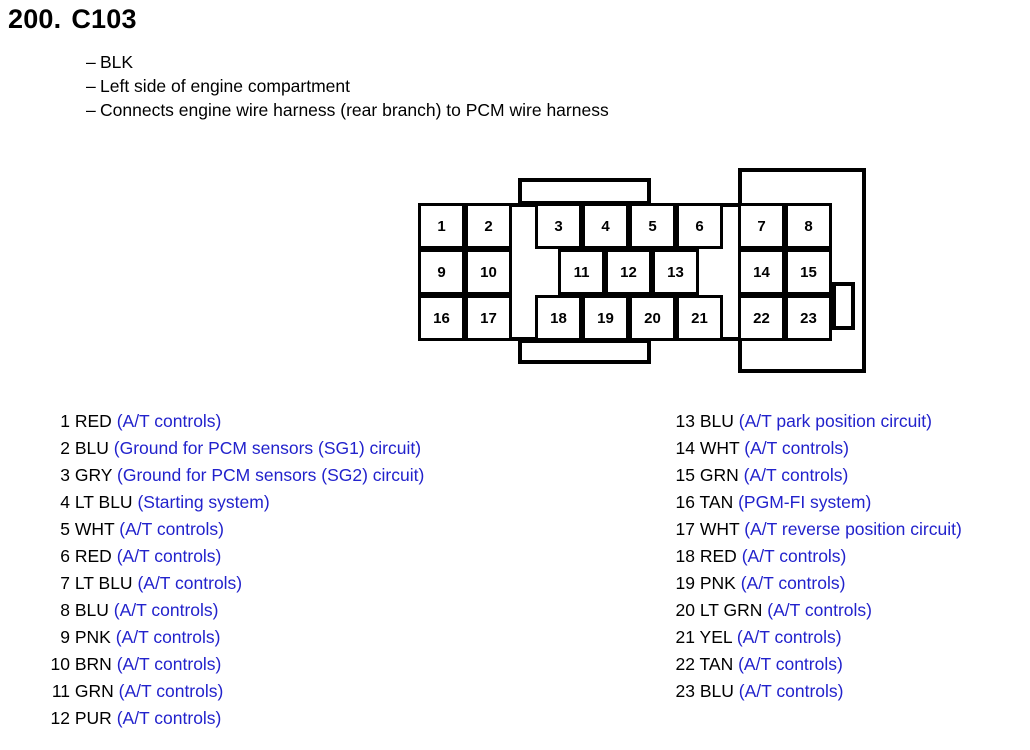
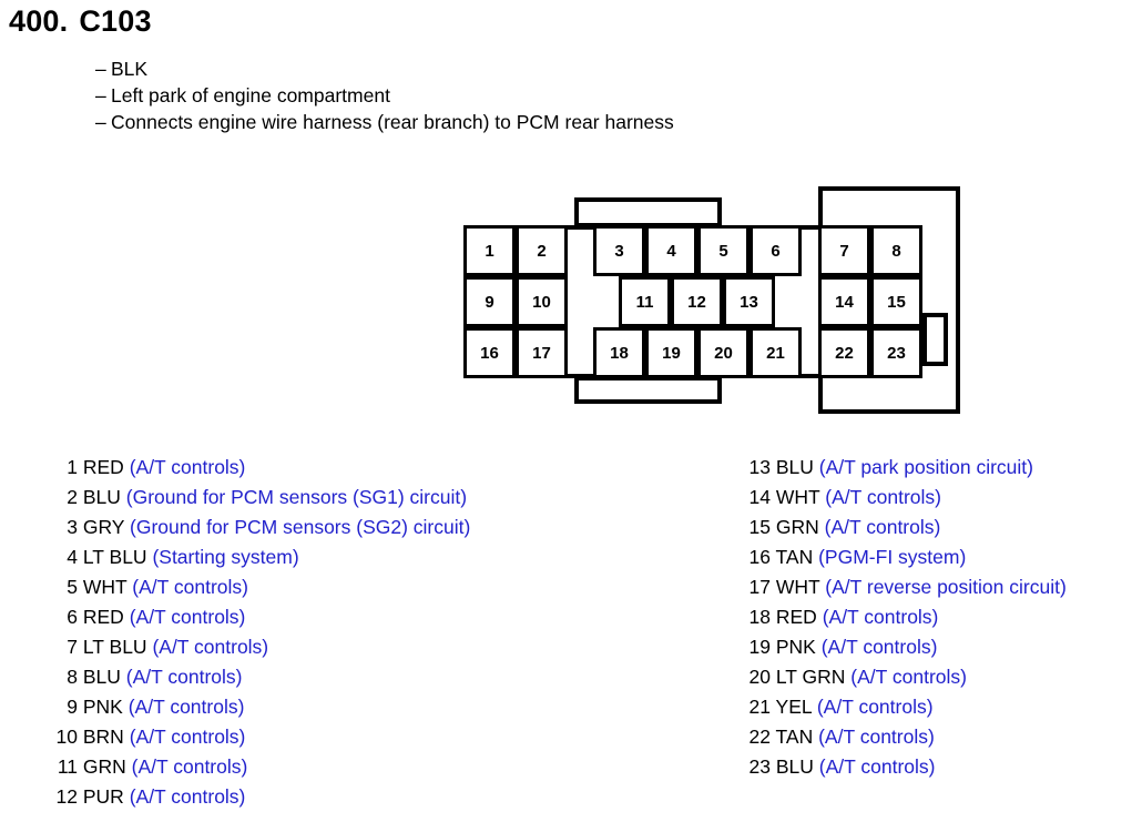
- 200. C103
+ 400. C103
  – BLK
- – Left side of engine compartment
+ – Left park of engine compartment
- – Connects engine wire harness (rear branch) to PCM wire harness
+ – Connects engine wire harness (rear branch) to PCM rear harness
  1
  2
  9
  10
  16
  17
  3
  4
  5
  6
  11
  12
  13
  18
  19
  20
  21
  7
  8
  14
  15
  22
  23
  1 RED (A/T controls)
  2 BLU (Ground for PCM sensors (SG1) circuit)
  3 GRY (Ground for PCM sensors (SG2) circuit)
  4 LT BLU (Starting system)
  5 WHT (A/T controls)
  6 RED (A/T controls)
  7 LT BLU (A/T controls)
  8 BLU (A/T controls)
  9 PNK (A/T controls)
  10 BRN (A/T controls)
  11 GRN (A/T controls)
  12 PUR (A/T controls)
  13 BLU (A/T park position circuit)
  14 WHT (A/T controls)
  15 GRN (A/T controls)
  16 TAN (PGM-FI system)
  17 WHT (A/T reverse position circuit)
  18 RED (A/T controls)
  19 PNK (A/T controls)
  20 LT GRN (A/T controls)
  21 YEL (A/T controls)
  22 TAN (A/T controls)
  23 BLU (A/T controls)
